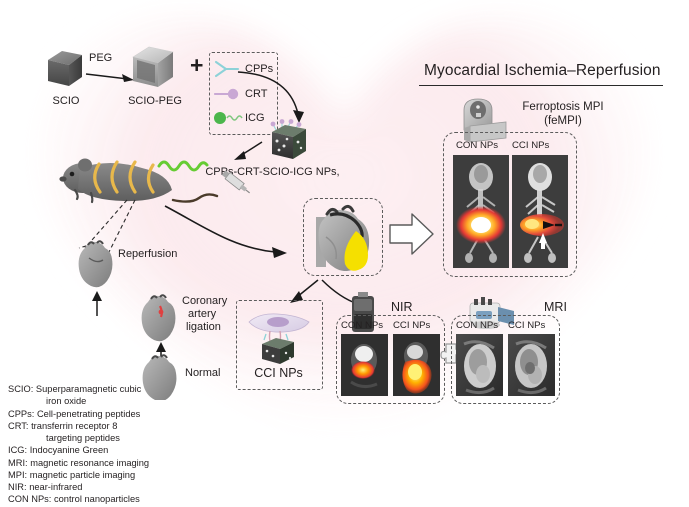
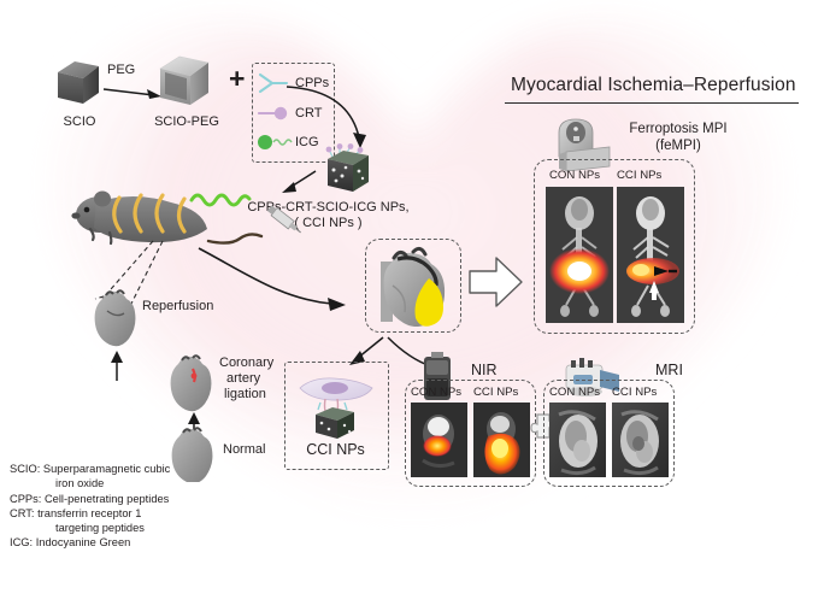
  SCIO
  PEG
  SCIO-PEG
  +
  CPPs
  CRT
  ICG
  CPs-CRT-SCIO-ICG NPs,
+ ( CCI NPs )
  Reperfusion
  Coronary
  artery
  ligation
  Normal
  CCI NPs
  Myocardial Ischemia–Reperfusion
  Ferroptosis MPI
  (feMPI)
  CON NPs
  CCI NPs
  NIR
  CON NPs
  CCI NPs
  MRI
  CON NPs
  CCI NPs
  SCIO: Superparamagnetic cubic
  iron oxide
  CPPs: Cell-penetrating peptides
- CRT: transferrin receptor 8
+ CRT: transferrin receptor 1
  targeting peptides
  ICG: Indocyanine Green
- MRI: magnetic resonance imaging
- MPI: magnetic particle imaging
- NIR: near-infrared
- CON NPs: control nanoparticles
